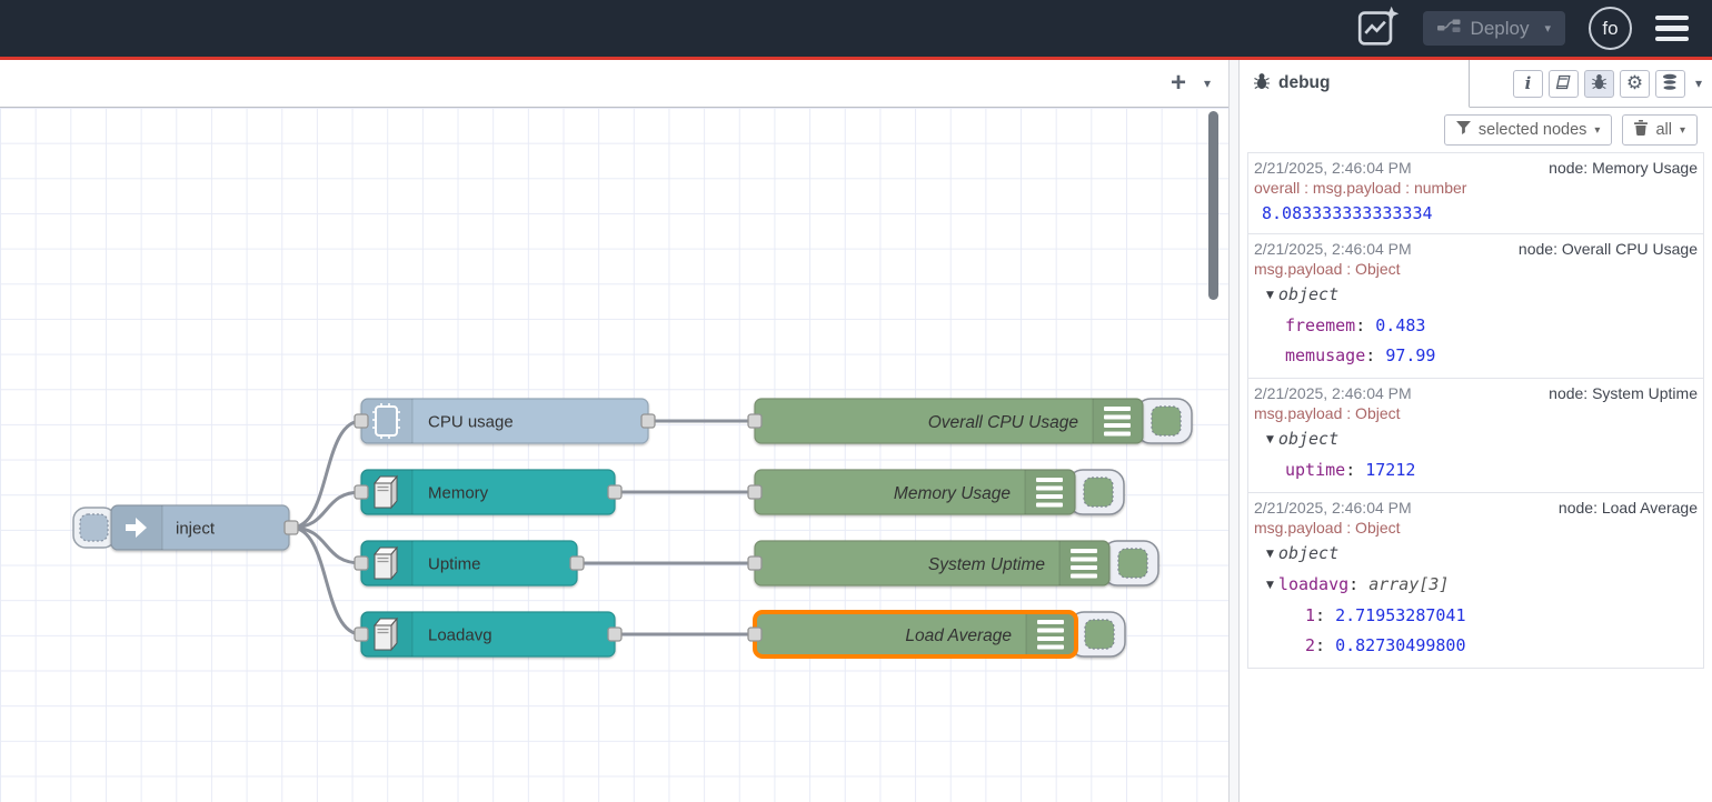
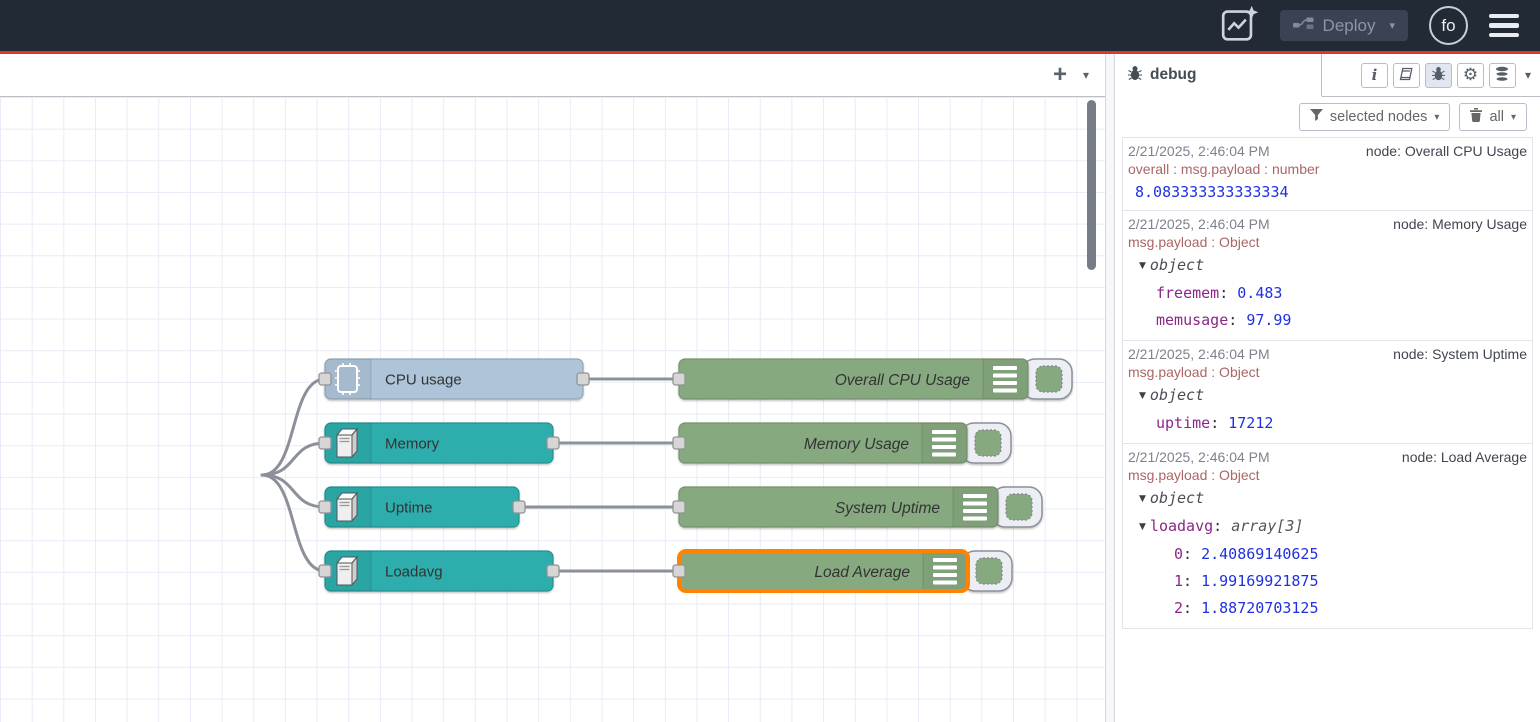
  Deploy
  ▾
  fo
  +
  ▾
- inject
  CPU usage
  Memory
  Uptime
  Loadavg
  Overall CPU Usage
  Memory Usage
  System Uptime
  Load Average
  debug
  i
  ⚙
  ▾
  selected nodes
  ▾
  all
  ▾
  2/21/2025, 2:46:04 PM
- node: Memory Usage
+ node: Overall CPU Usage
  overall : msg.payload : number
  8.083333333333334
  2/21/2025, 2:46:04 PM
- node: Overall CPU Usage
+ node: Memory Usage
  msg.payload : Object
  ▼ object
  freemem: 0.483
  memusage: 97.99
  2/21/2025, 2:46:04 PM
  node: System Uptime
  msg.payload : Object
  ▼ object
  uptime: 17212
  2/21/2025, 2:46:04 PM
  node: Load Average
  msg.payload : Object
  ▼ object
  ▼ loadavg: array[3]
+ 0: 2.40869140625
- 1: 2.71953287041
+ 1: 1.99169921875
- 2: 0.82730499800
+ 2: 1.88720703125
